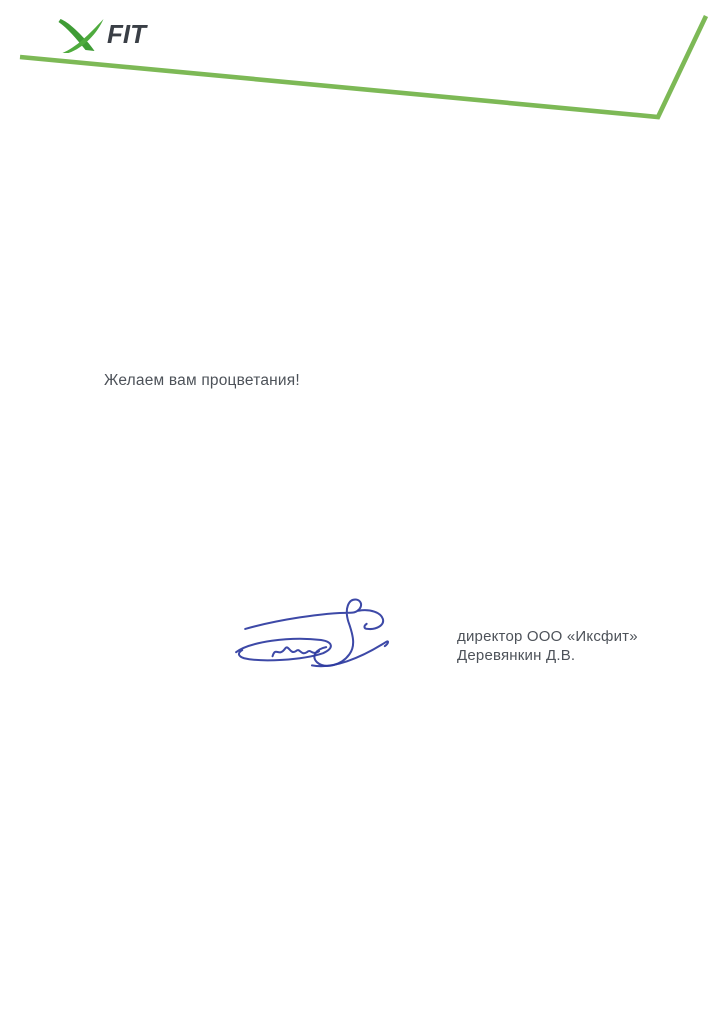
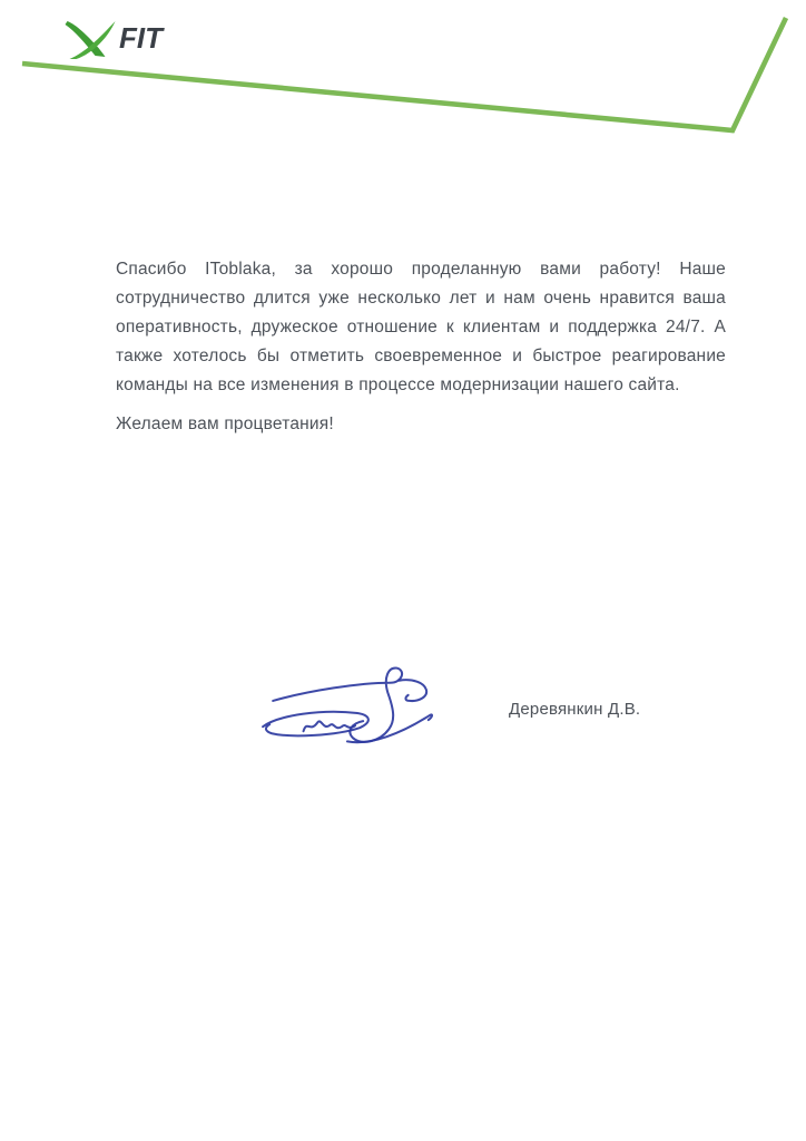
  FIT
+ Спасибо IToblaka, за хорошо проделанную вами работу! Наше сотрудничество длится уже несколько лет и нам очень нравится ваша оперативность, дружеское отношение к клиентам и поддержка 24/7. А также хотелось бы отметить своевременное и быстрое реагирование команды на все изменения в процессе модернизации нашего сайта.
  Желаем вам процветания!
- директор ООО «Иксфит»
  Деревянкин Д.В.
